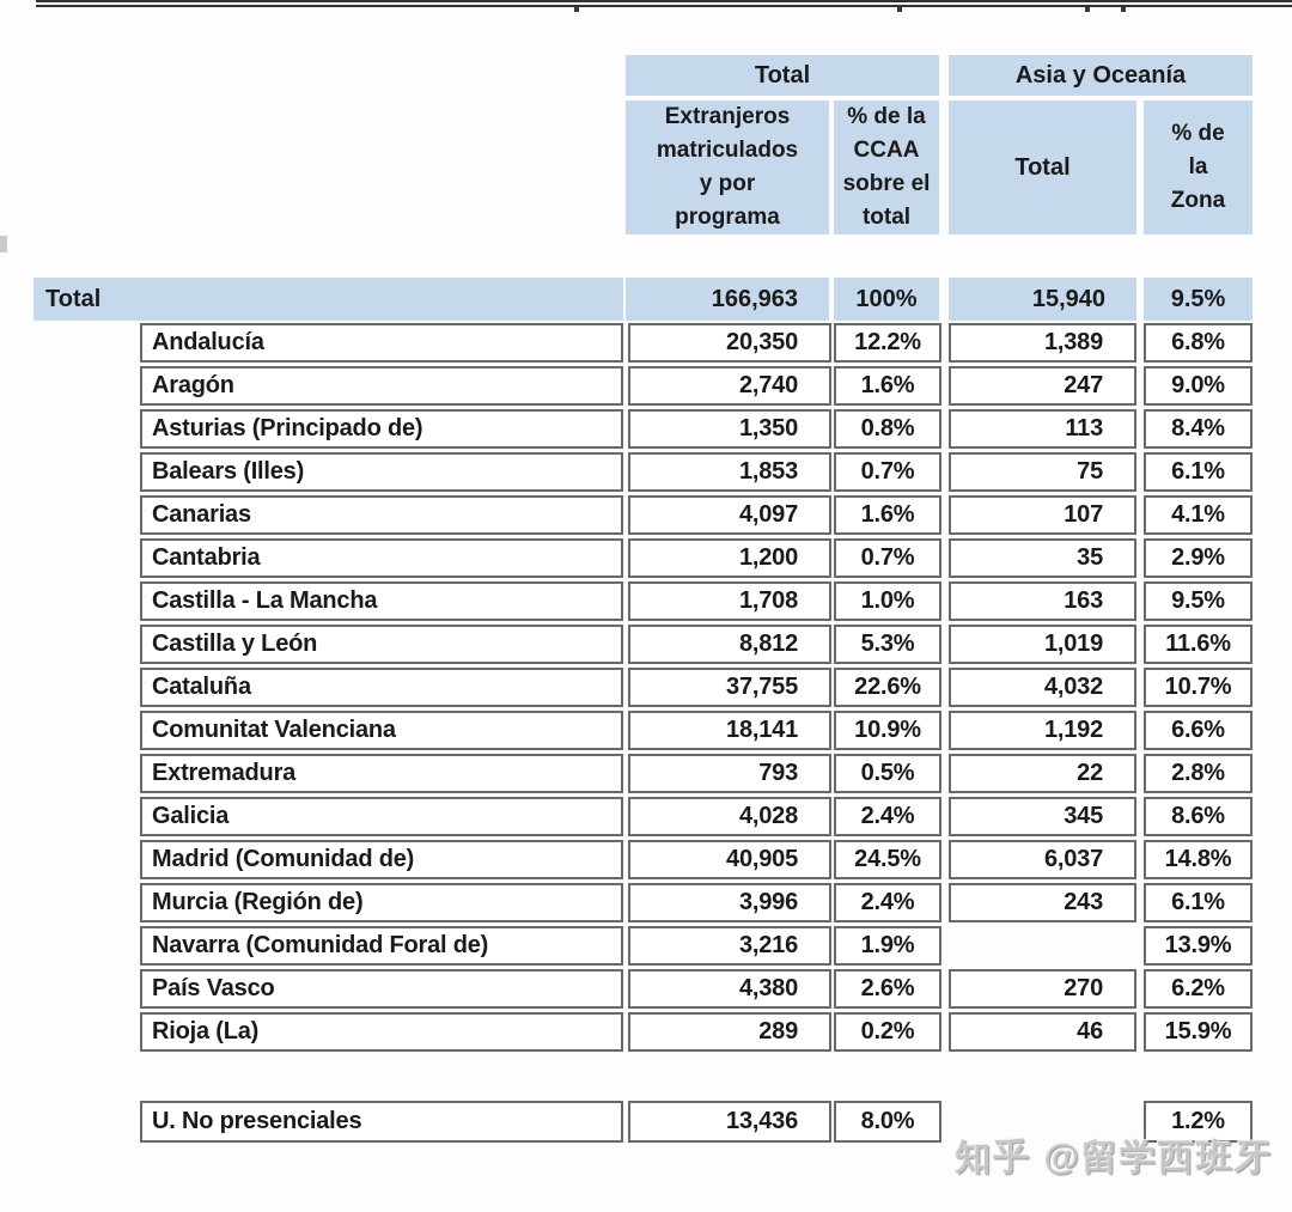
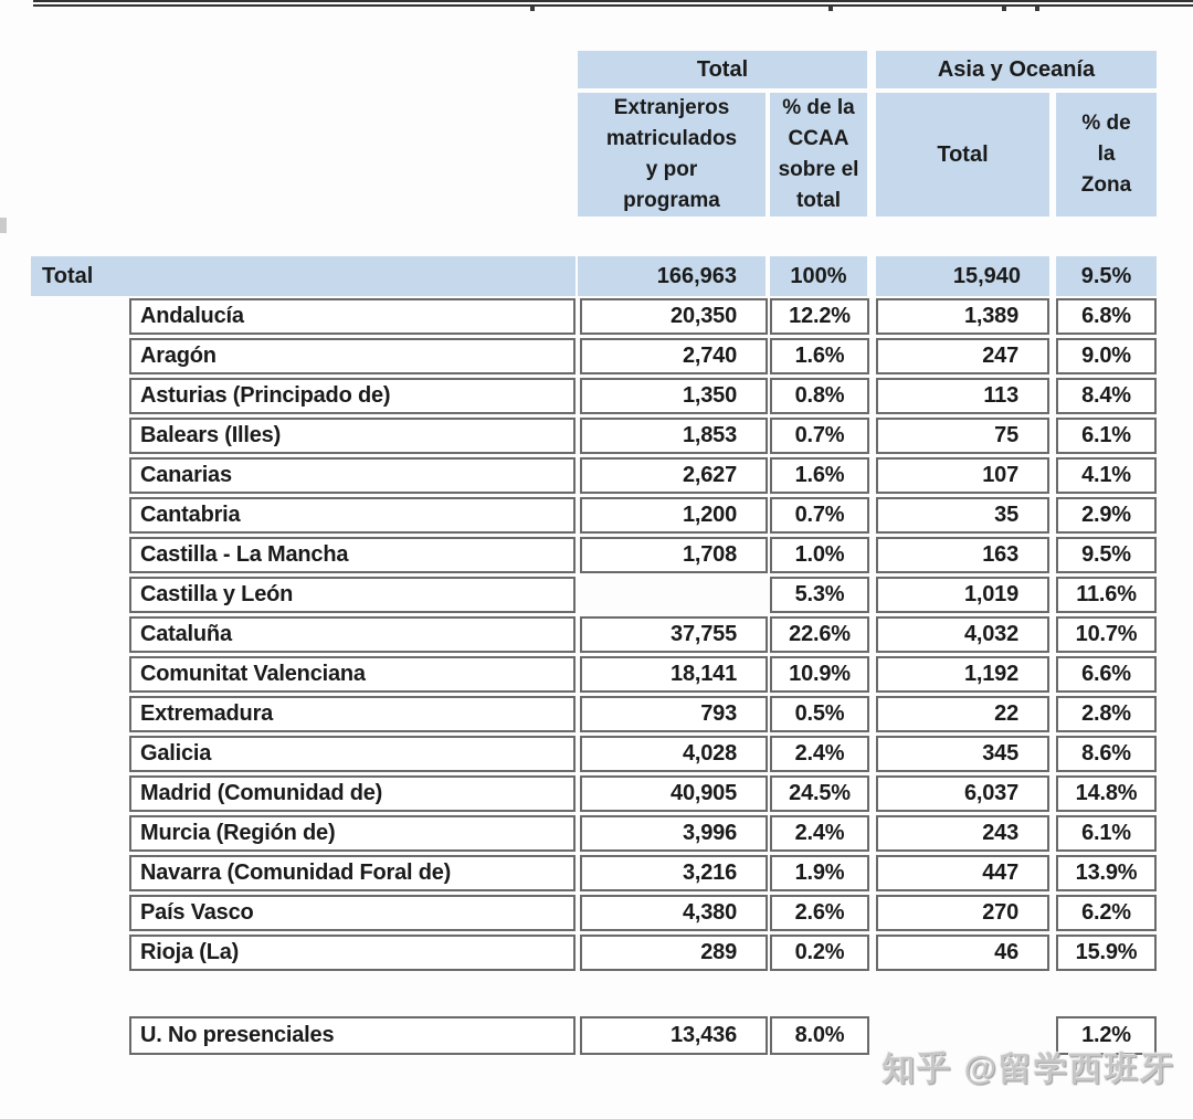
  Total
  Asia y Oceanía
  Extranjeros matriculados y por programa
  % de la CCAA sobre el total
  Total
  % de la Zona
  Total
  166,963
  100%
  15,940
  9.5%
  Andalucía
  20,350
  12.2%
  1,389
  6.8%
  Aragón
  2,740
  1.6%
  247
  9.0%
  Asturias (Principado de)
  1,350
  0.8%
  113
  8.4%
  Balears (Illes)
  1,853
  0.7%
  75
  6.1%
  Canarias
- 4,097
+ 2,627
  1.6%
  107
  4.1%
  Cantabria
  1,200
  0.7%
  35
  2.9%
  Castilla - La Mancha
  1,708
  1.0%
  163
  9.5%
  Castilla y León
- 8,812
  5.3%
  1,019
  11.6%
  Cataluña
  37,755
  22.6%
  4,032
  10.7%
  Comunitat Valenciana
  18,141
  10.9%
  1,192
  6.6%
  Extremadura
  793
  0.5%
  22
  2.8%
  Galicia
  4,028
  2.4%
  345
  8.6%
  Madrid (Comunidad de)
  40,905
  24.5%
  6,037
  14.8%
  Murcia (Región de)
  3,996
  2.4%
  243
  6.1%
  Navarra (Comunidad Foral de)
  3,216
  1.9%
+ 447
  13.9%
  País Vasco
  4,380
  2.6%
  270
  6.2%
  Rioja (La)
  289
  0.2%
  46
  15.9%
  U. No presenciales
  13,436
  8.0%
  1.2%
  知乎 @留学西班牙
